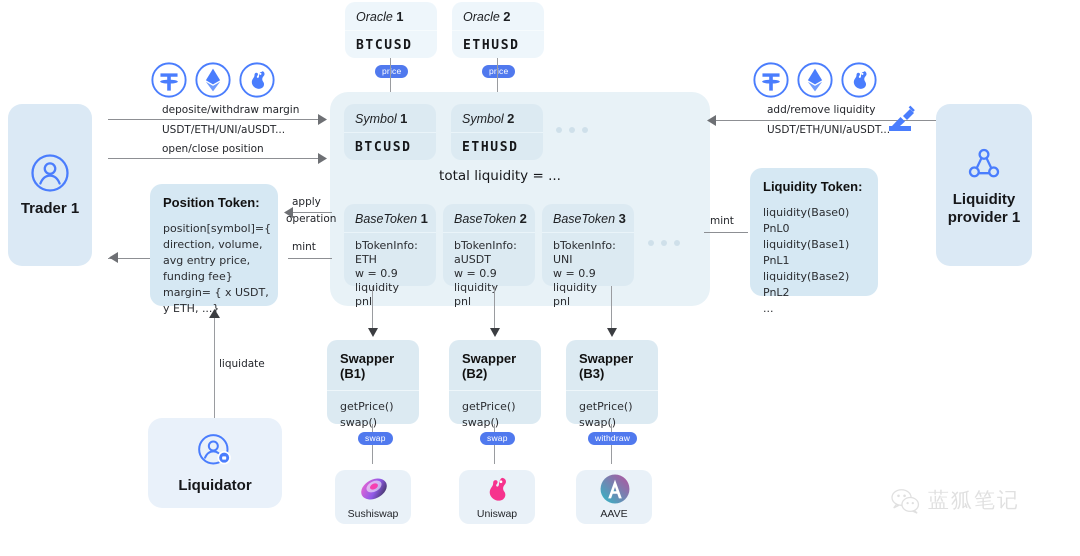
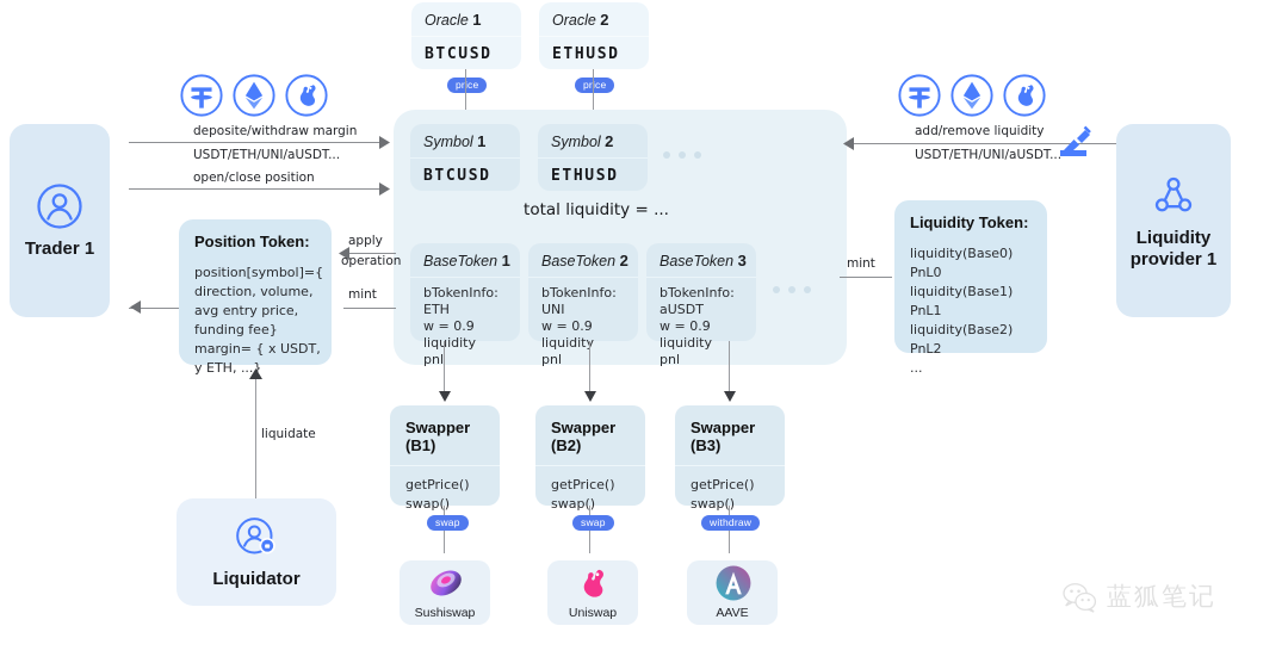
  Trader 1
  deposite/withdraw margin
  USDT/ETH/UNI/aUSDT...
  open/close position
  Oracle 1
  BTCUSD
  price
  Oracle 2
  ETHUSD
  price
  Symbol 1
  BTCUSD
  Symbol 2
  ETHUSD
  total liquidity = ...
  BaseToken 1
  bTokenInfo:
  ETH
  w = 0.9
  liqidity
  pnl
  BaseToken 2
  bTokenInfo:
- aUSDT
+ UNI
  w = 0.9
  liquidit
  pnl
  BaseToken 3
  bTokenInfo:
- UNI
+ aUSDT
  w = 0.9
  liquidity
  pnl
  Position Token:
  position[symbol]={
  direction, volume,
  avg entry price,
  funding fee}
  margin= { x USDT,
  y ETH, ...}
  apply
  operation
  mint
  liquidate
  Liquidator
  Liquidity Token:
  liquidity(Base0)
  PnL0
  liquidity(Base1)
  PnL1
  liquidity(Base2)
  PnL2
  ...
  mint
  add/remove liquidity
  USDT/ETH/UNI/aUSDT...
  Liquidity
  provider 1
  Swapper (B1)
  getPrice()
  swap()
  Swapper (B2)
  getPrice()
  swap()
  Swapper (B3)
  getPrice()
  swap()
  swap
  swap
  withdraw
  Sushiswap
  Uniswap
  AAVE
  蓝狐笔记
